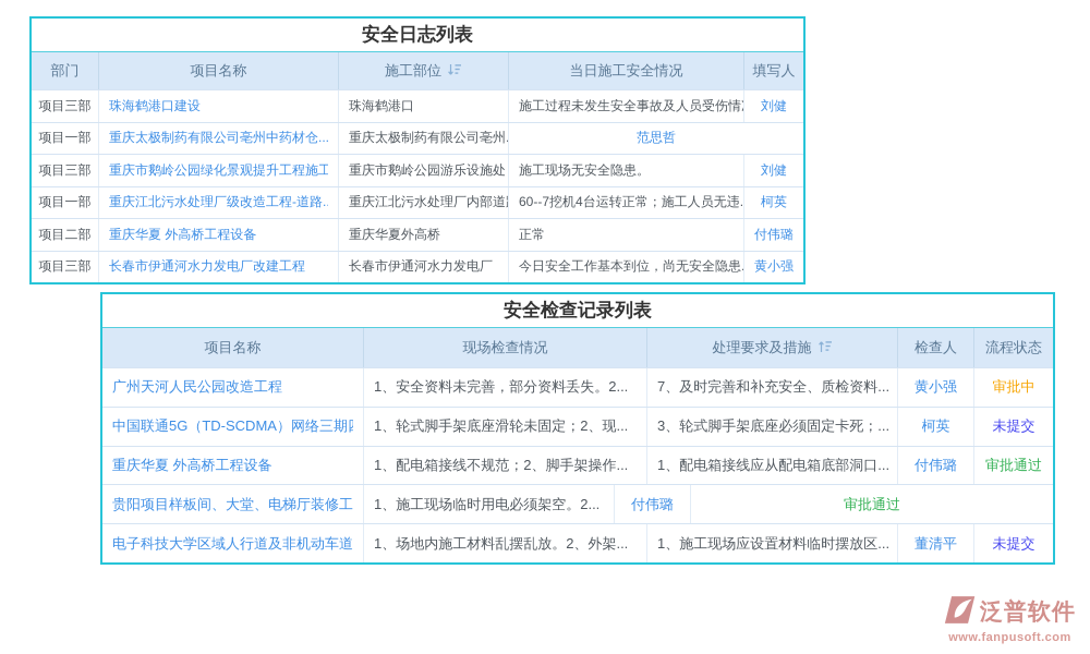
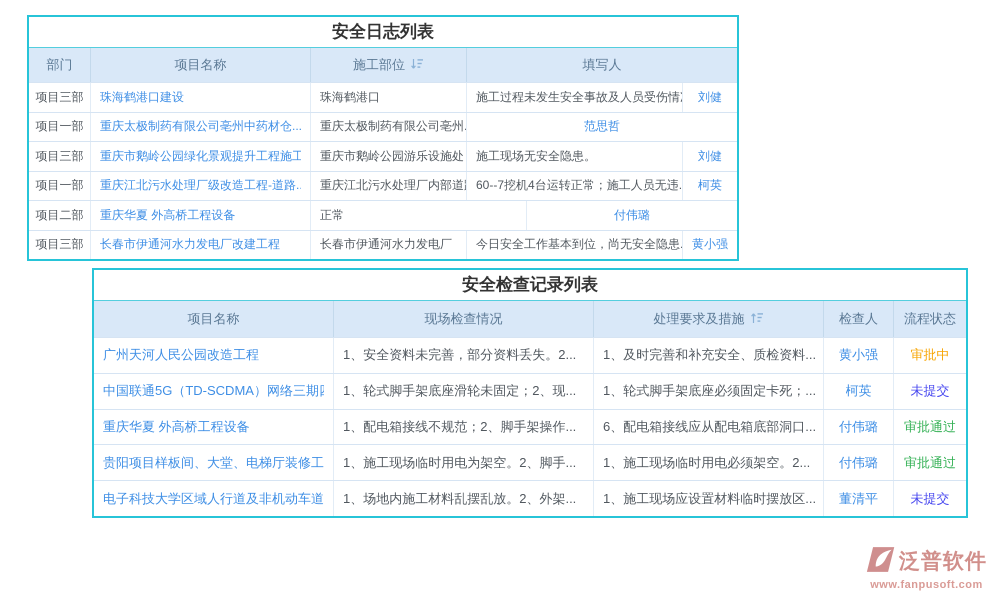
  安全日志列表
  部门
  项目名称
  施工部位
- 当日施工安全情况
  填写人
  项目三部
  珠海鹤港口建设
  珠海鹤港口
  施工过程未发生安全事故及人员受伤情
  刘健
  项目一部
  重庆太极制药有限公司亳州中药材仓...
  重庆太极制药有限公司亳州.
  范思哲
  项目三部
  重庆市鹅岭公园绿化景观提升工程施工
  重庆市鹅岭公园游乐设施处
  施工现场无安全隐患。
  刘健
  项目一部
  重庆江北污水处理厂级改造工程-道路.
  重庆江北污水处理厂内部道
  60--7挖机4台运转正常；施工人员无违.
  柯英
  项目二部
  重庆华夏 外高桥工程设备
- 重庆华夏外高桥
  正常
  付伟璐
  项目三部
  长春市伊通河水力发电厂改建工程
  长春市伊通河水力发电厂
  今日安全工作基本到位，尚无安全隐患.
  黄小强
  安全检查记录列表
  项目名称
  现场检查情况
  处理要求及措施
  检查人
  流程状态
  广州天河人民公园改造工程
  1、安全资料未完善，部分资料丢失。2...
- 7、及时完善和补充安全、质检资料...
+ 1、及时完善和补充安全、质检资料...
  黄小强
  审批中
  中国联通5G（TD-SCDMA）网络三期
  1、轮式脚手架底座滑轮未固定；2、现...
- 3、轮式脚手架底座必须固定卡死；...
+ 1、轮式脚手架底座必须固定卡死；...
  柯英
  未提交
  重庆华夏 外高桥工程设备
  1、配电箱接线不规范；2、脚手架操作...
- 1、配电箱接线应从配电箱底部洞口...
+ 6、配电箱接线应从配电箱底部洞口...
  付伟璐
  审批通过
  贵阳项目样板间、大堂、电梯厅装修工
+ 1、施工现场临时用电为架空。2、脚手...
  1、施工现场临时用电必须架空。2...
  付伟璐
  审批通过
  电子科技大学区域人行道及非机动车道
  1、场地内施工材料乱摆乱放。2、外架...
  1、施工现场应设置材料临时摆放区...
  董清平
  未提交
  泛普软件
  www.fanpusoft.com
